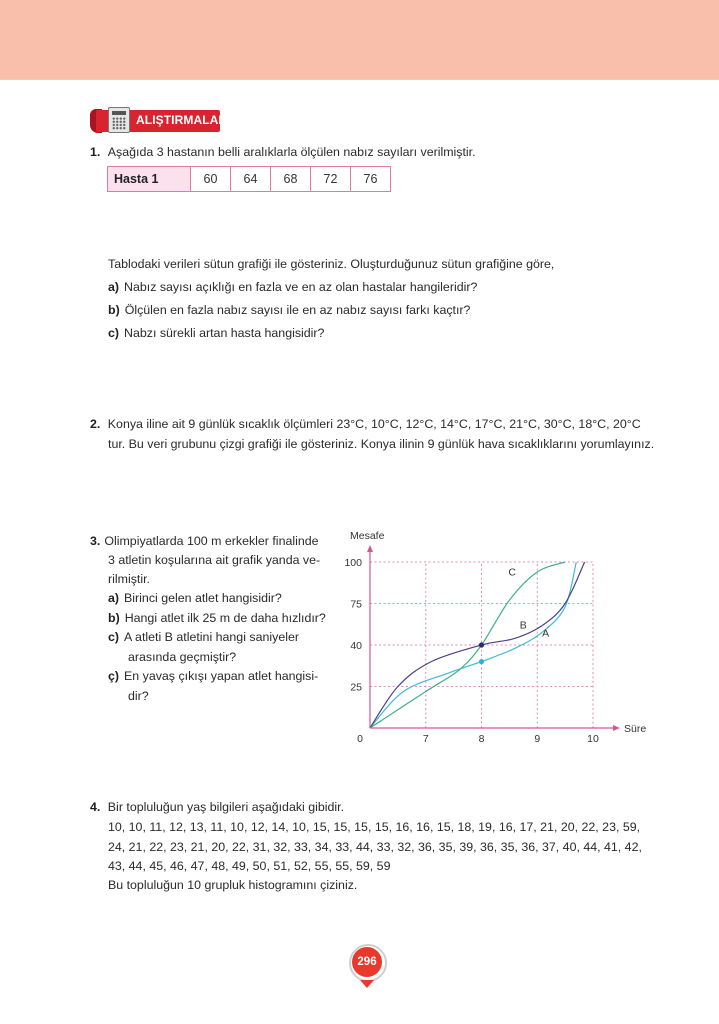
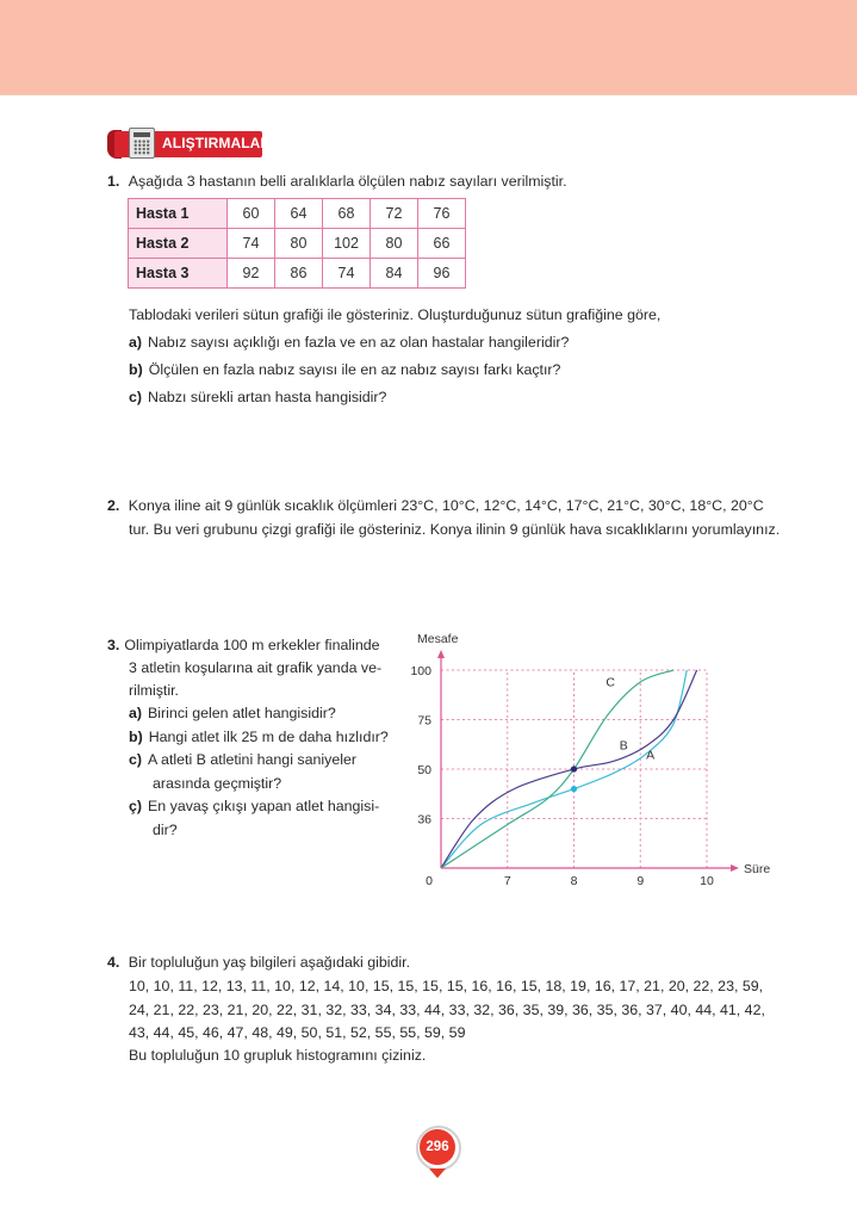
  ALIŞTIRMALAR
  1. Aşağıda 3 hastanın belli aralıklarla ölçülen nabız sayıları verilmiştir.
  Hasta 1	60	64	68	72	76
+ Hasta 2	74	80	102	80	66
+ Hasta 3	92	86	74	84	96
  Tablodaki verileri sütun grafiği ile gösteriniz. Oluşturduğunuz sütun grafiğine göre,
  a) Nabız sayısı açıklığı en fazla ve en az olan hastalar hangileridir?
  b) Ölçülen en fazla nabız sayısı ile en az nabız sayısı farkı kaçtır?
  c) Nabzı sürekli artan hasta hangisidir?
  2. Konya iline ait 9 günlük sıcaklık ölçümleri 23°C, 10°C, 12°C, 14°C, 17°C, 21°C, 30°C, 18°C, 20°C
  tur. Bu veri grubunu çizgi grafiği ile gösteriniz. Konya ilinin 9 günlük hava sıcaklıklarını yorumlayınız.
  3. Olimpiyatlarda 100 m erkekler finalinde
  3 atletin koşularına ait grafik yanda ve-
  rilmiştir.
  a) Birinci gelen atlet hangisidir?
  b) Hangi atlet ilk 25 m de daha hızlıdır?
  c) A atleti B atletini hangi saniyeler
  arasında geçmiştir?
  ç) En yavaş çıkışı yapan atlet hangisi-
  dir?
  C
  B
  A
  0
  7
  8
  9
  10
- 25
+ 36
- 40
+ 50
  75
  100
  Mesafe
  Süre
  4. Bir topluluğun yaş bilgileri aşağıdaki gibidir.
  10, 10, 11, 12, 13, 11, 10, 12, 14, 10, 15, 15, 15, 15, 16, 16, 15, 18, 19, 16, 17, 21, 20, 22, 23, 59,
  24, 21, 22, 23, 21, 20, 22, 31, 32, 33, 34, 33, 44, 33, 32, 36, 35, 39, 36, 35, 36, 37, 40, 44, 41, 42,
  43, 44, 45, 46, 47, 48, 49, 50, 51, 52, 55, 55, 59, 59
  Bu topluluğun 10 grupluk histogramını çiziniz.
  296
